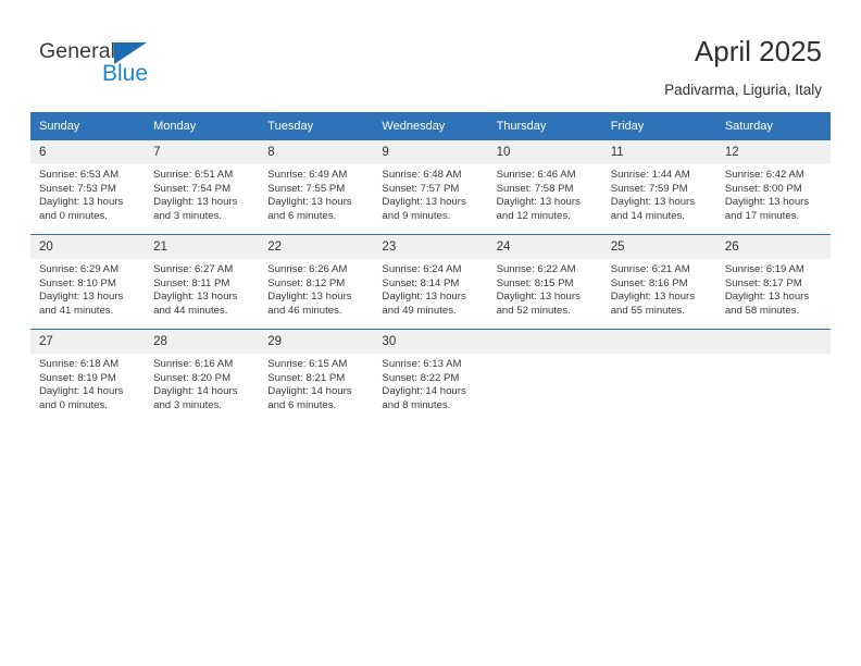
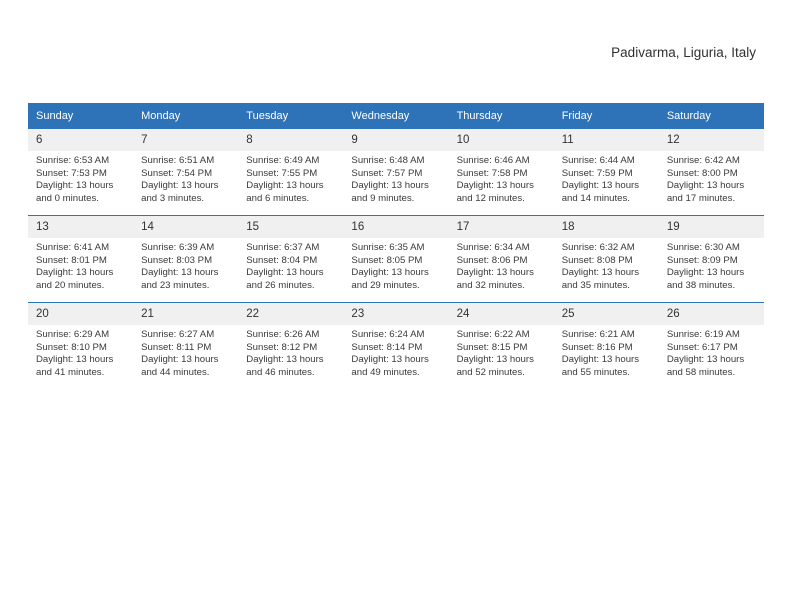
- General
- Blue
- April 2025
  Padivarma, Liguria, Italy
  Sunday	Monday	Tuesday	Wednesday	Thursday	Friday	Saturday
- 6Sunrise: 6:53 AMSunset: 7:53 PMDaylight: 13 hoursand 0 minutes.	7Sunrise: 6:51 AMSunset: 7:54 PMDaylight: 13 hoursand 3 minutes.	8Sunrise: 6:49 AMSunset: 7:55 PMDaylight: 13 hoursand 6 minutes.	9Sunrise: 6:48 AMSunset: 7:57 PMDaylight: 13 hoursand 9 minutes.	10Sunrise: 6:46 AMSunset: 7:58 PMDaylight: 13 hoursand 12 minutes.	11Sunrise: 1:44 AMSunset: 7:59 PMDaylight: 13 hoursand 14 minutes.	12Sunrise: 6:42 AMSunset: 8:00 PMDaylight: 13 hoursand 17 minutes.
+ 6Sunrise: 6:53 AMSunset: 7:53 PMDaylight: 13 hoursand 0 minutes.	7Sunrise: 6:51 AMSunset: 7:54 PMDaylight: 13 hoursand 3 minutes.	8Sunrise: 6:49 AMSunset: 7:55 PMDaylight: 13 hoursand 6 minutes.	9Sunrise: 6:48 AMSunset: 7:57 PMDaylight: 13 hoursand 9 minutes.	10Sunrise: 6:46 AMSunset: 7:58 PMDaylight: 13 hoursand 12 minutes.	11Sunrise: 6:44 AMSunset: 7:59 PMDaylight: 13 hoursand 14 minutes.	12Sunrise: 6:42 AMSunset: 8:00 PMDaylight: 13 hoursand 17 minutes.
+ 13Sunrise: 6:41 AMSunset: 8:01 PMDaylight: 13 hoursand 20 minutes.	14Sunrise: 6:39 AMSunset: 8:03 PMDaylight: 13 hoursand 23 minutes.	15Sunrise: 6:37 AMSunset: 8:04 PMDaylight: 13 hoursand 26 minutes.	16Sunrise: 6:35 AMSunset: 8:05 PMDaylight: 13 hoursand 29 minutes.	17Sunrise: 6:34 AMSunset: 8:06 PMDaylight: 13 hoursand 32 minutes.	18Sunrise: 6:32 AMSunset: 8:08 PMDaylight: 13 hoursand 35 minutes.	19Sunrise: 6:30 AMSunset: 8:09 PMDaylight: 13 hoursand 38 minutes.
- 20Sunrise: 6:29 AMSunset: 8:10 PMDaylight: 13 hoursand 41 minutes.	21Sunrise: 6:27 AMSunset: 8:11 PMDaylight: 13 hoursand 44 minutes.	22Sunrise: 6:26 AMSunset: 8:12 PMDaylight: 13 hoursand 46 minutes.	23Sunrise: 6:24 AMSunset: 8:14 PMDaylight: 13 hoursand 49 minutes.	24Sunrise: 6:22 AMSunset: 8:15 PMDaylight: 13 hoursand 52 minutes.	25Sunrise: 6:21 AMSunset: 8:16 PMDaylight: 13 hoursand 55 minutes.	26Sunrise: 6:19 AMSunset: 8:17 PMDaylight: 13 hoursand 58 minutes.
+ 20Sunrise: 6:29 AMSunset: 8:10 PMDaylight: 13 hoursand 41 minutes.	21Sunrise: 6:27 AMSunset: 8:11 PMDaylight: 13 hoursand 44 minutes.	22Sunrise: 6:26 AMSunset: 8:12 PMDaylight: 13 hoursand 46 minutes.	23Sunrise: 6:24 AMSunset: 8:14 PMDaylight: 13 hoursand 49 minutes.	24Sunrise: 6:22 AMSunset: 8:15 PMDaylight: 13 hoursand 52 minutes.	25Sunrise: 6:21 AMSunset: 8:16 PMDaylight: 13 hoursand 55 minutes.	26Sunrise: 6:19 AMSunset: 6:17 PMDaylight: 13 hoursand 58 minutes.
- 27Sunrise: 6:18 AMSunset: 8:19 PMDaylight: 14 hoursand 0 minutes.	28Sunrise: 6:16 AMSunset: 8:20 PMDaylight: 14 hoursand 3 minutes.	29Sunrise: 6:15 AMSunset: 8:21 PMDaylight: 14 hoursand 6 minutes.	30Sunrise: 6:13 AMSunset: 8:22 PMDaylight: 14 hoursand 8 minutes.
